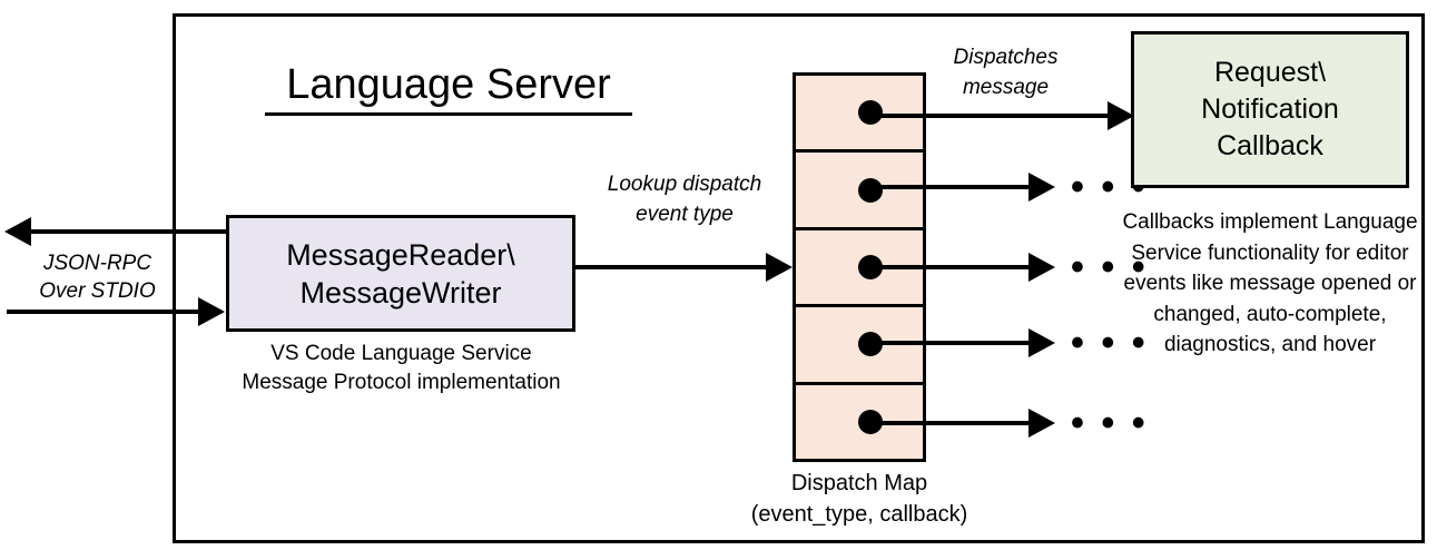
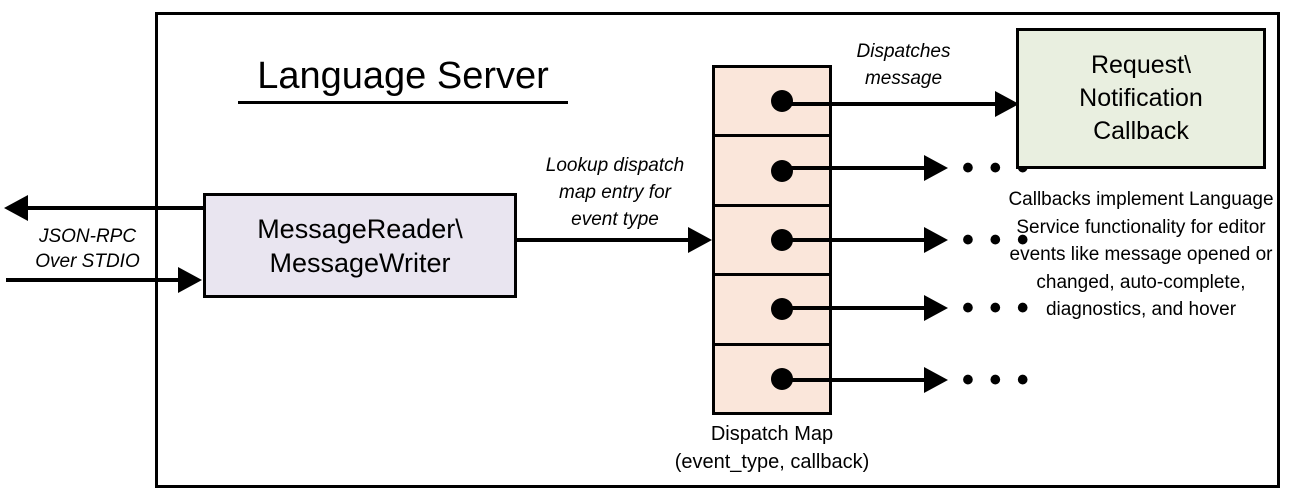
  Language Server
  JSON-RPC
  Over STDIO
  MessageReader\
  MessageWriter
- VS Code Language Service
- Message Protocol implementation
  Lookup dispatch
+ map entry for
  event type
  Dispatch Map
  (event_type, callback)
  Dispatches
  message
  • • •
  • • •
  • • •
  Request\
  Notification
  Callback
  Callbacks implement Language Service functionality for editor events like message opened or changed, auto-complete, diagnostics, and hover
